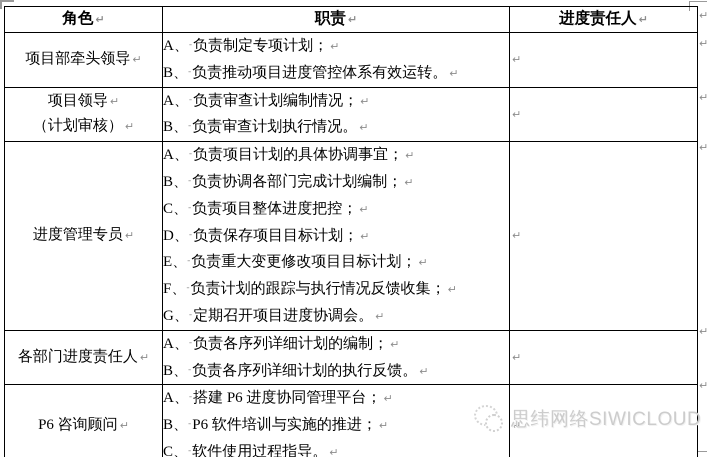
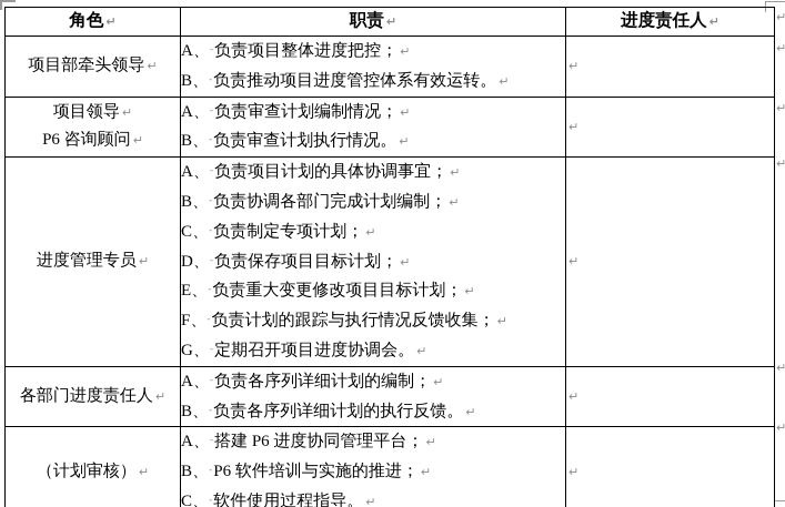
  角色 ↵	职责 ↵	进度责任人 ↵
- 项目部牵头领导 ↵	A、-负责制定专项计划； ↵ B、-负责推动项目进度管控体系有效运转。 ↵	↵
+ 项目部牵头领导 ↵	A、-负责项目整体进度把控； ↵ B、-负责推动项目进度管控体系有效运转。 ↵	↵
- 项目领导 ↵ （计划审核） ↵	A、-负责审查计划编制情况； ↵ B、-负责审查计划执行情况。 ↵	↵
+ 项目领导 ↵ P6 咨询顾问 ↵	A、-负责审查计划编制情况； ↵ B、-负责审查计划执行情况。 ↵	↵
- 进度管理专员 ↵	A、-负责项目计划的具体协调事宜； ↵ B、-负责协调各部门完成计划编制； ↵ C、-负责项目整体进度把控； ↵ D、-负责保存项目目标计划； ↵ E、-负责重大变更修改项目目标计划； ↵ F、-负责计划的跟踪与执行情况反馈收集； ↵ G、-定期召开项目进度协调会。 ↵	↵
+ 进度管理专员 ↵	A、-负责项目计划的具体协调事宜； ↵ B、-负责协调各部门完成计划编制； ↵ C、-负责制定专项计划； ↵ D、-负责保存项目目标计划； ↵ E、-负责重大变更修改项目目标计划； ↵ F、-负责计划的跟踪与执行情况反馈收集； ↵ G、-定期召开项目进度协调会。 ↵	↵
  各部门进度责任人 ↵	A、-负责各序列详细计划的编制； ↵ B、-负责各序列详细计划的执行反馈。 ↵	↵
- P6 咨询顾问 ↵	A、-搭建 P6 进度协同管理平台； ↵ B、-P6 软件培训与实施的推进； ↵ C、-软件使用过程指导。 ↵	↵
+ （计划审核） ↵	A、-搭建 P6 进度协同管理平台； ↵ B、-P6 软件培训与实施的推进； ↵ C、-软件使用过程指导。 ↵	↵
  ↵
  ↵
  ↵
  ↵
  ↵
  ↵
- 思纬网络SIWICLOUD
